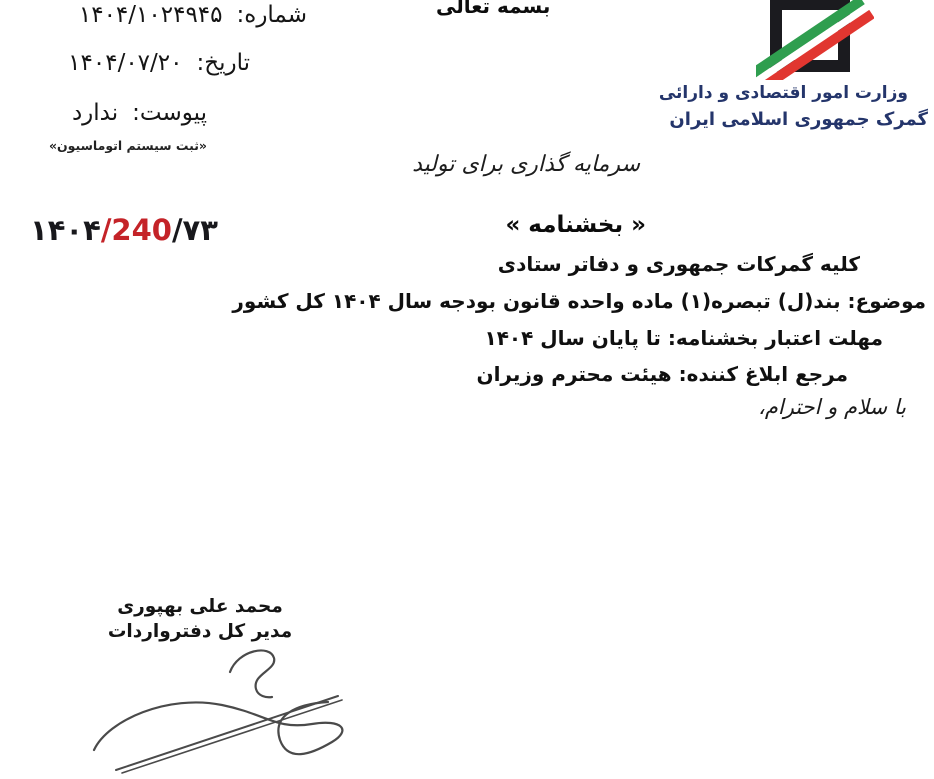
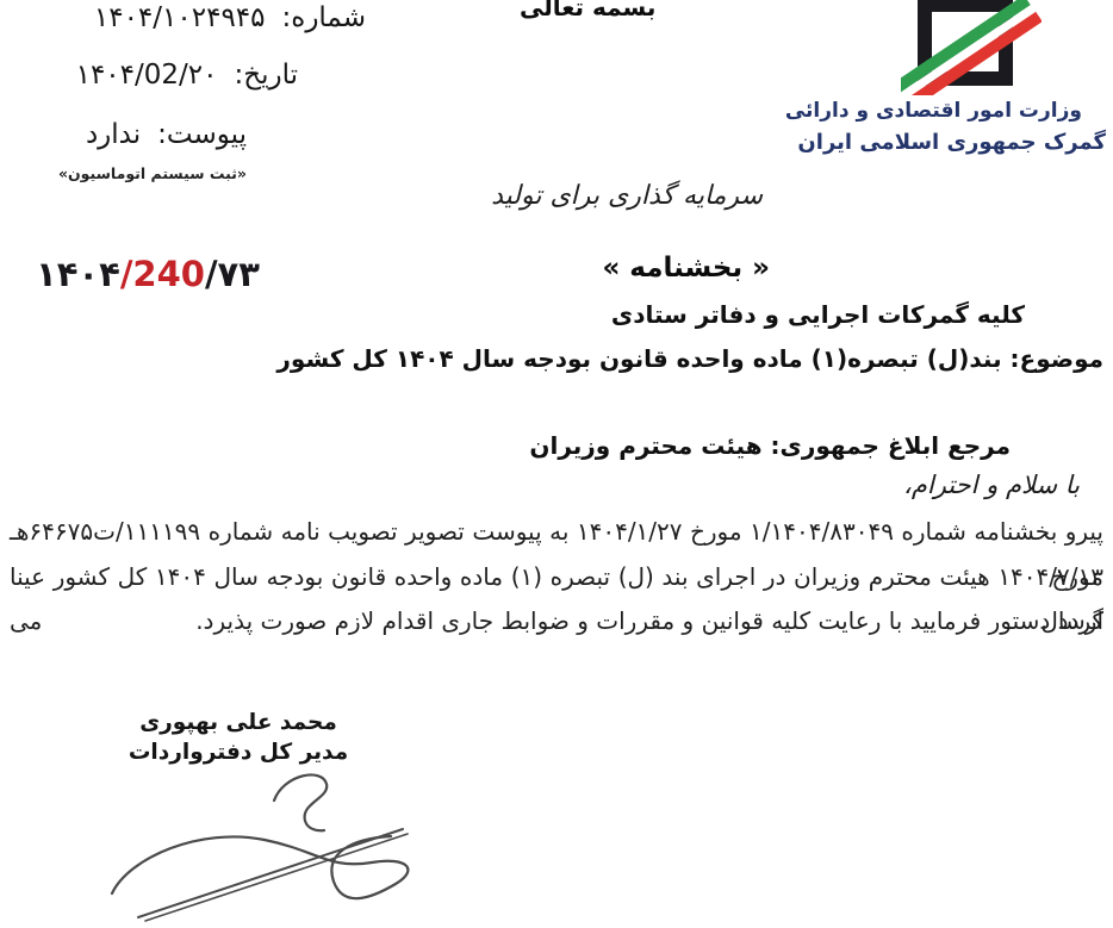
  شماره:
  ۱۴۰۴/۱۰۲۴۹۴۵
  تاریخ:
- ۱۴۰۴/۰۷/۲۰
+ ۱۴۰۴/02/۲۰
  پیوست:
  ندارد
  «ثبت سیستم اتوماسیون»
  بسمه تعالی
  وزارت امور اقتصادی و دارائی
  گمرک جمهوری اسلامی ایران
  سرمایه گذاری برای تولید
  « بخشنامه »
  ۱۴۰۴/240/۷۳
- کلیه گمرکات جمهوری و دفاتر ستادی
+ کلیه گمرکات اجرایی و دفاتر ستادی
  موضوع: بند(ل) تبصره(۱) ماده واحده قانون بودجه سال ۱۴۰۴ کل کشور
- مهلت اعتبار بخشنامه: تا پایان سال ۱۴۰۴
- مرجع ابلاغ کننده: هیئت محترم وزیران
+ مرجع ابلاغ جمهوری: هیئت محترم وزیران
  با سلام و احترام،
+ پیرو بخشنامه شماره ۱/۱۴۰۴/۸۳۰۴۹ مورخ ۱۴۰۴/۱/۲۷ به پیوست تصویر تصویب نامه شماره ۱۱۱۱۹۹/ت۶۴۶۷۵هـ مورخ
+ ۱۴۰۴/۷/۱۳ هیئت محترم وزیران در اجرای بند (ل) تبصره (۱) ماده واحده قانون بودجه سال ۱۴۰۴ کل کشور عینا ارسال می
+ گردد دستور فرمایید با رعایت کلیه قوانین و مقررات و ضوابط جاری اقدام لازم صورت پذیرد.
  محمد علی بهپوری
  مدیر کل دفترواردات
